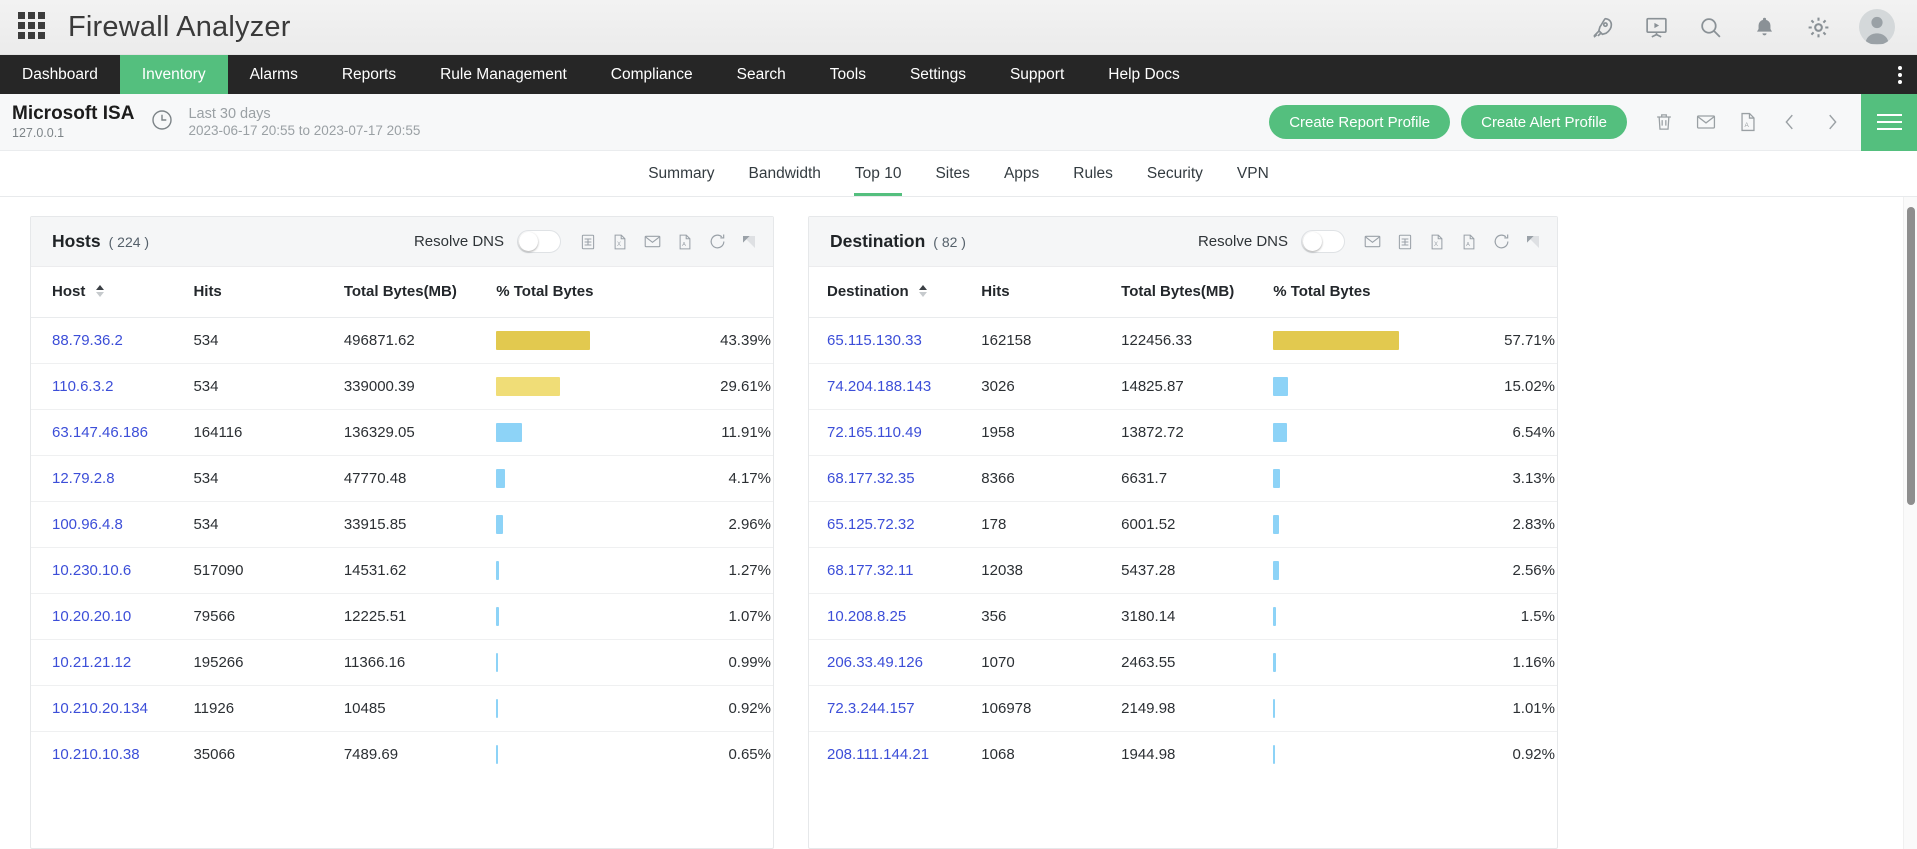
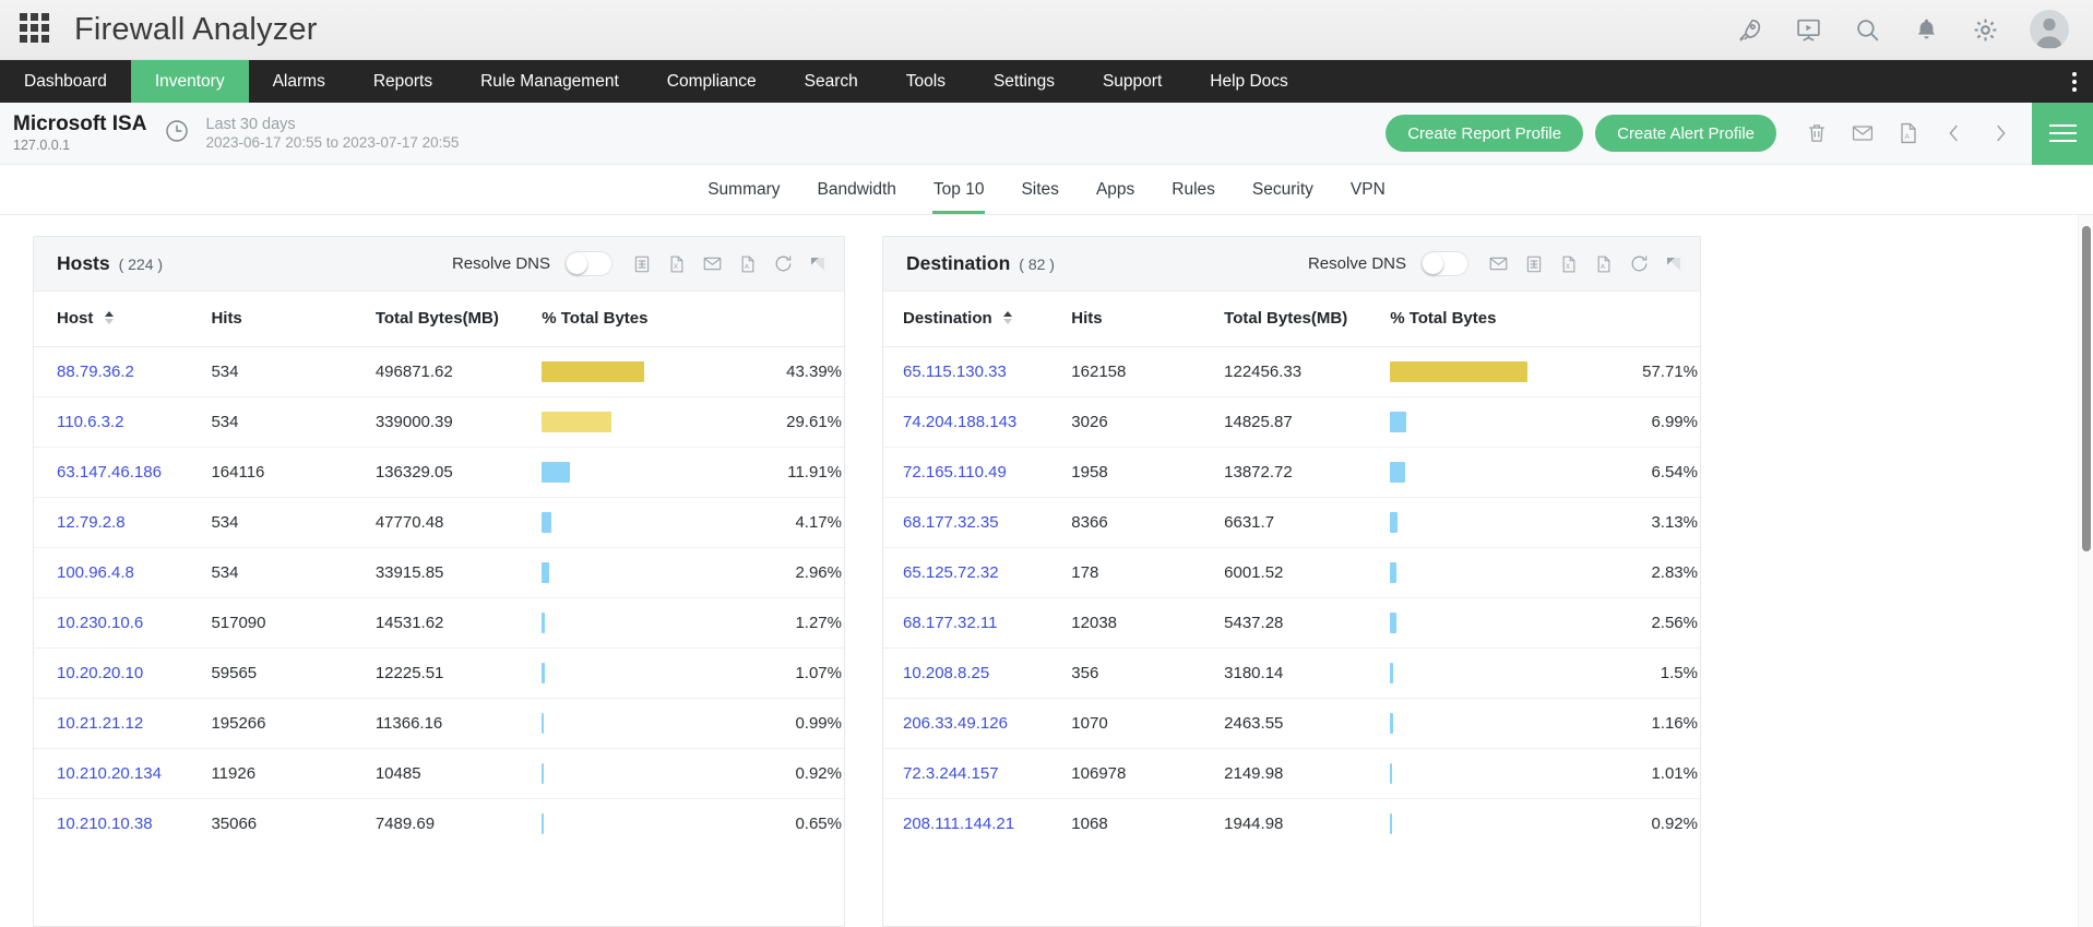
  Firewall Analyzer
  Dashboard
  Inventory
  Alarms
  Reports
  Rule Management
  Compliance
  Search
  Tools
  Settings
  Support
  Help Docs
  Microsoft ISA
  127.0.0.1
  Last 30 days
  2023-06-17 20:55 to 2023-07-17 20:55
  Create Report Profile
  Create Alert Profile
  Summary
  Bandwidth
  Top 10
  Sites
  Apps
  Rules
  Security
  VPN
  Hosts
  ( 224 )
  Resolve DNS
  Host	Hits	Total Bytes(MB)	% Total Bytes
  88.79.36.2	534	496871.62		43.39%
  110.6.3.2	534	339000.39		29.61%
  63.147.46.186	164116	136329.05		11.91%
  12.79.2.8	534	47770.48		4.17%
  100.96.4.8	534	33915.85		2.96%
  10.230.10.6	517090	14531.62		1.27%
- 10.20.20.10	79566	12225.51		1.07%
+ 10.20.20.10	59565	12225.51		1.07%
  10.21.21.12	195266	11366.16		0.99%
  10.210.20.134	11926	10485		0.92%
  10.210.10.38	35066	7489.69		0.65%
  Destination
  ( 82 )
  Resolve DNS
  Destination	Hits	Total Bytes(MB)	% Total Bytes
  65.115.130.33	162158	122456.33		57.71%
- 74.204.188.143	3026	14825.87		15.02%
+ 74.204.188.143	3026	14825.87		6.99%
  72.165.110.49	1958	13872.72		6.54%
  68.177.32.35	8366	6631.7		3.13%
  65.125.72.32	178	6001.52		2.83%
  68.177.32.11	12038	5437.28		2.56%
  10.208.8.25	356	3180.14		1.5%
  206.33.49.126	1070	2463.55		1.16%
  72.3.244.157	106978	2149.98		1.01%
  208.111.144.21	1068	1944.98		0.92%
